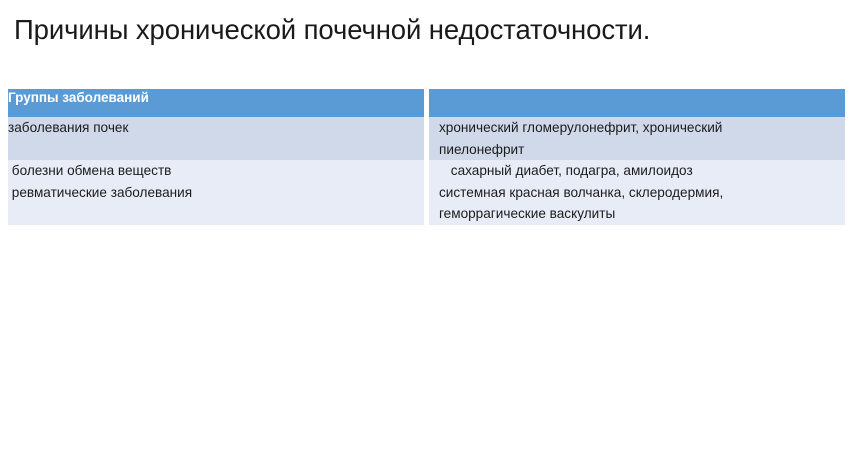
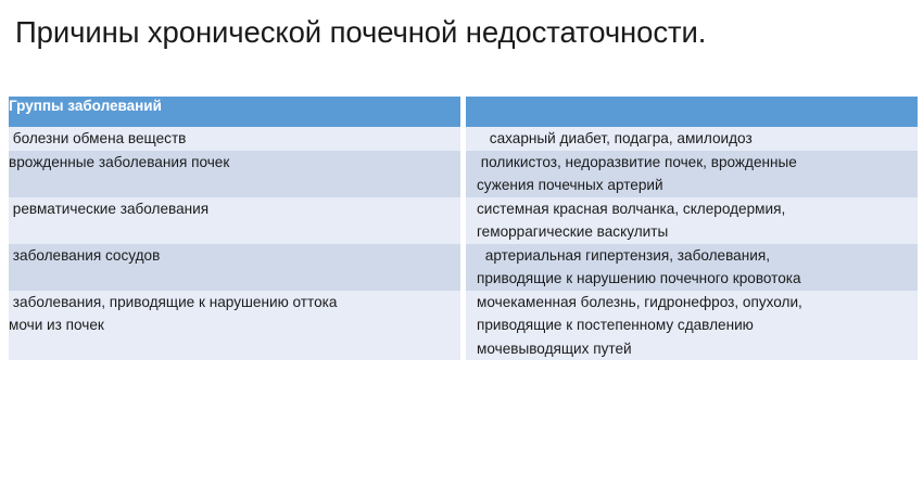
  Причины хронической почечной недостаточности.
  Группы заболеваний
- заболевания почек	хронический гломерулонефрит, хронический пиелонефрит
  болезни обмена веществ	сахарный диабет, подагра, амилоидоз
+ врожденные заболевания почек	поликистоз, недоразвитие почек, врожденные сужения почечных артерий
  ревматические заболевания	системная красная волчанка, склеродермия, геморрагические васкулиты
+ заболевания сосудов	артериальная гипертензия, заболевания, приводящие к нарушению почечного кровотока
+ заболевания, приводящие к нарушению оттока мочи из почек	мочекаменная болезнь, гидронефроз, опухоли, приводящие к постепенному сдавлению мочевыводящих путей
